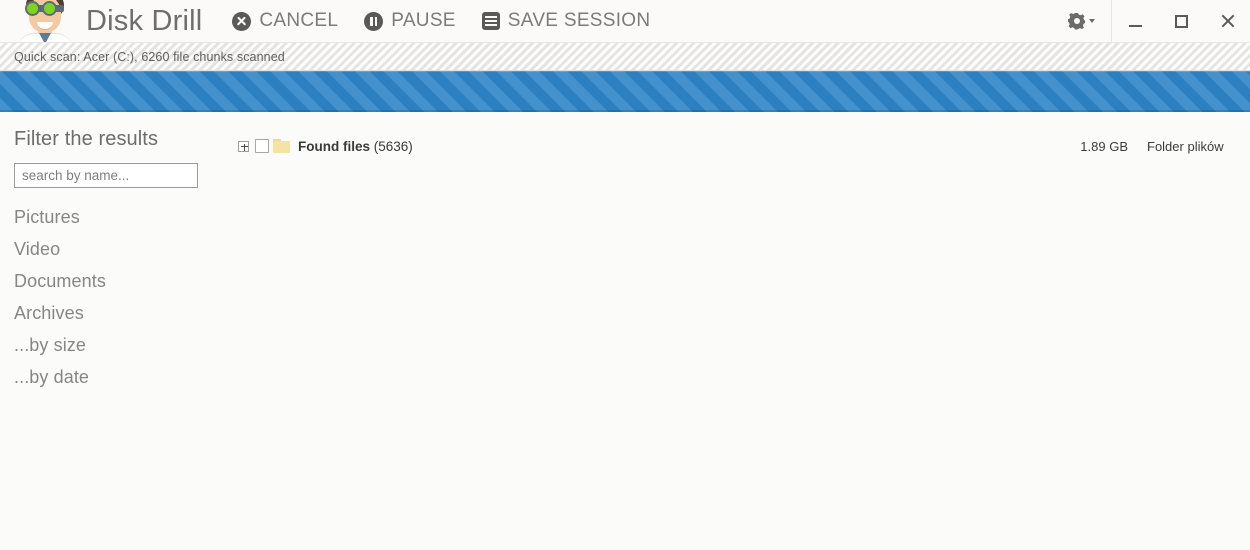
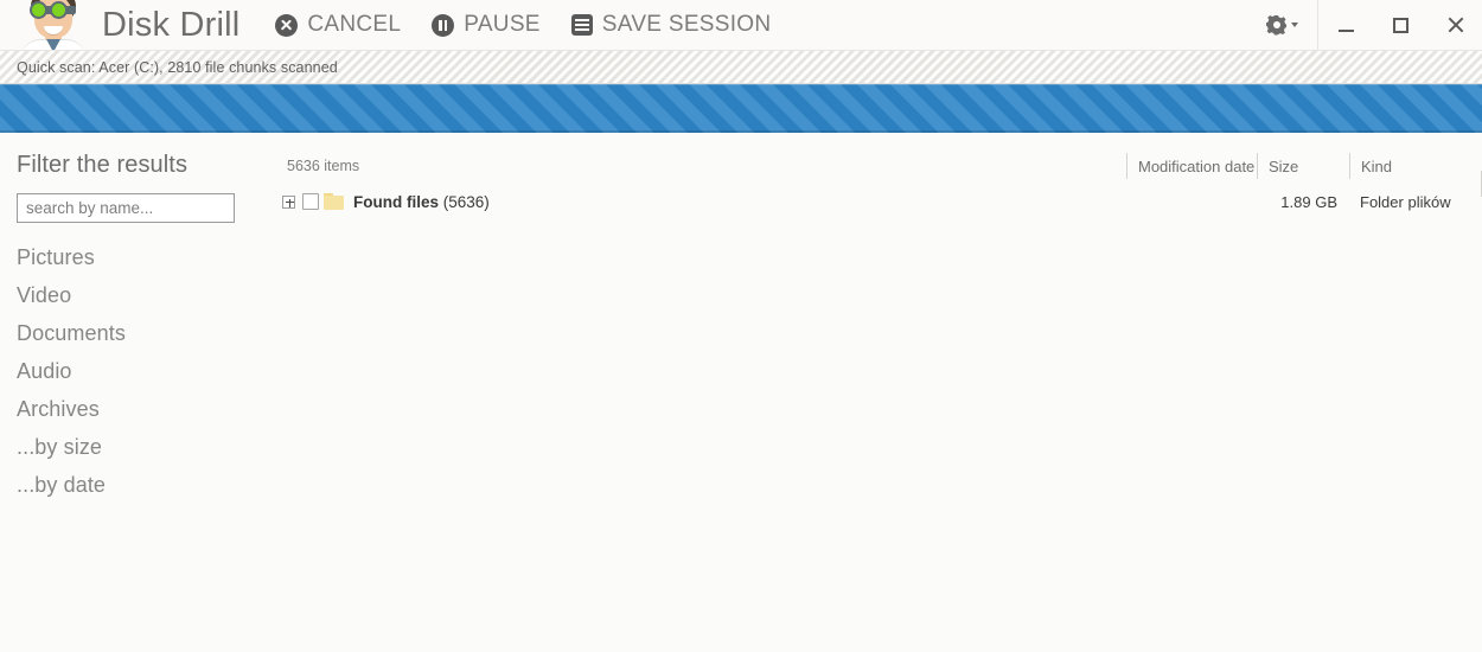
  Disk Drill
  CANCEL
  PAUSE
  SAVE SESSION
- Quick scan: Acer (C:), 6260 file chunks scanned
+ Quick scan: Acer (C:), 2810 file chunks scanned
  Filter the results
  search by name...
  Pictures
  Video
  Documents
+ Audio
  Archives
  ...by size
  ...by date
+ 5636 items
+ Modification date
+ Size
+ Kind
  Found files (5636)
  1.89 GB
  Folder plików
